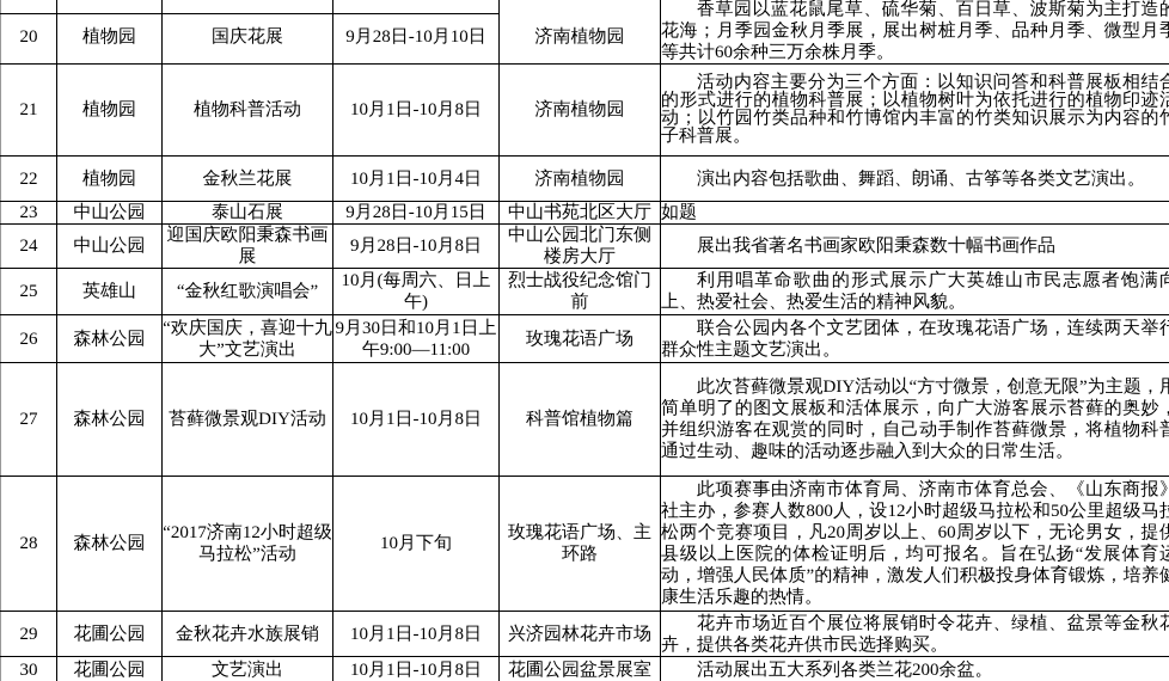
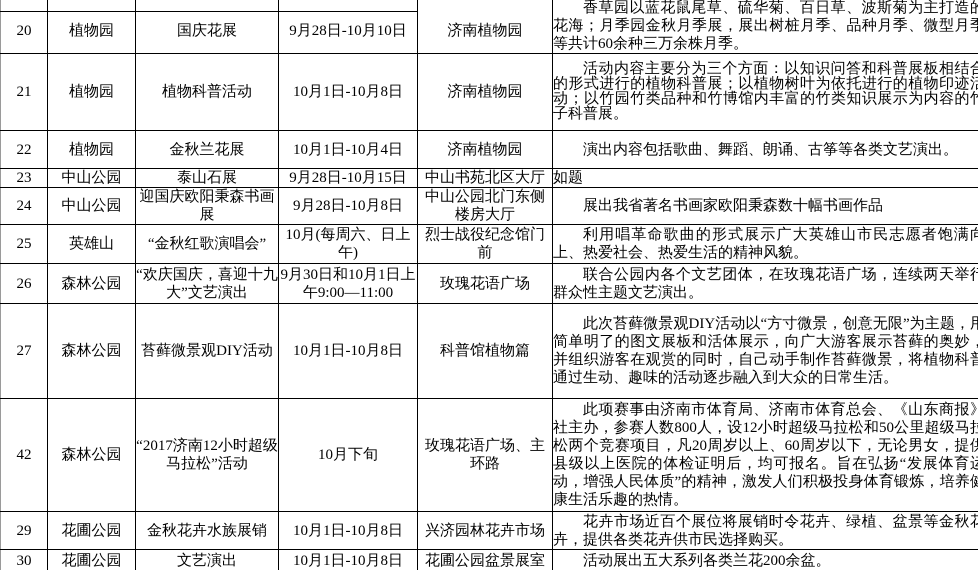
  20	植物园	国庆花展	9月28日-10月10日	济南植物园	香草园以蓝花鼠尾草、硫华菊、百日草、波斯菊为主打造花海；月季园金秋月季展，展出树桩月季、品种月季、微型月等共计60余种三万余株月季。
  21	植物园	植物科普活动	10月1日-10月8日	济南植物园	活动内容主要分为三个方面：以知识问答和科普展板相结的形式进行的植物科普展；以植物树叶为依托进行的植物印迹动；以竹园竹类品种和竹博馆内丰富的竹类知识展示为内容的子科普展。
  22	植物园	金秋兰花展	10月1日-10月4日	济南植物园	演出内容包括歌曲、舞蹈、朗诵、古筝等各类文艺演出。
  23	中山公园	泰山石展	9月28日-10月15日	中山书苑北区大厅	如题
  24	中山公园	迎国庆欧阳秉森书画展	9月28日-10月8日	中山公园北门东侧楼房大厅	展出我省著名书画家欧阳秉森数十幅书画作品
  25	英雄山	“金秋红歌演唱会”	10月(每周六、日上午)	烈士战役纪念馆门前	利用唱革命歌曲的形式展示广大英雄山市民志愿者饱满上、热爱社会、热爱生活的精神风貌。
  26	森林公园	“欢庆国庆，喜迎十九大”文艺演出	9月30日和10月1日上午9:00—11:00	玫瑰花语广场	联合公园内各个文艺团体，在玫瑰花语广场，连续两天举群众性主题文艺演出。
  27	森林公园	苔藓微景观DIY活动	10月1日-10月8日	科普馆植物篇	此次苔藓微景观DIY活动以“方寸微景，创意无限”为主题，用简单明了的图文展板和活体展示，向广大游客展示苔藓的奥妙并组织游客在观赏的同时，自己动手制作苔藓微景，将植物科通过生动、趣味的活动逐步融入到大众的日常生活。
- 28	森林公园	“2017济南12小时超级马拉松”活动	10月下旬	玫瑰花语广场、主环路	此项赛事由济南市体育局、济南市体育总会、《山东商报社主办，参赛人数800人，设12小时超级马拉松和50公里超级马松两个竞赛项目，凡20周岁以上、60周岁以下，无论男女，提县级以上医院的体检证明后，均可报名。旨在弘扬“发展体育运动，增强人民体质”的精神，激发人们积极投身体育锻炼，培养健康生活乐趣的热情。
+ 42	森林公园	“2017济南12小时超级马拉松”活动	10月下旬	玫瑰花语广场、主环路	此项赛事由济南市体育局、济南市体育总会、《山东商报社主办，参赛人数800人，设12小时超级马拉松和50公里超级马松两个竞赛项目，凡20周岁以上、60周岁以下，无论男女，提县级以上医院的体检证明后，均可报名。旨在弘扬“发展体育运动，增强人民体质”的精神，激发人们积极投身体育锻炼，培养健康生活乐趣的热情。
  29	花圃公园	金秋花卉水族展销	10月1日-10月8日	兴济园林花卉市场	花卉市场近百个展位将展销时令花卉、绿植、盆景等金秋卉，提供各类花卉供市民选择购买。
  30	花圃公园	文艺演出	10月1日-10月8日	花圃公园盆景展室	活动展出五大系列各类兰花200余盆。
